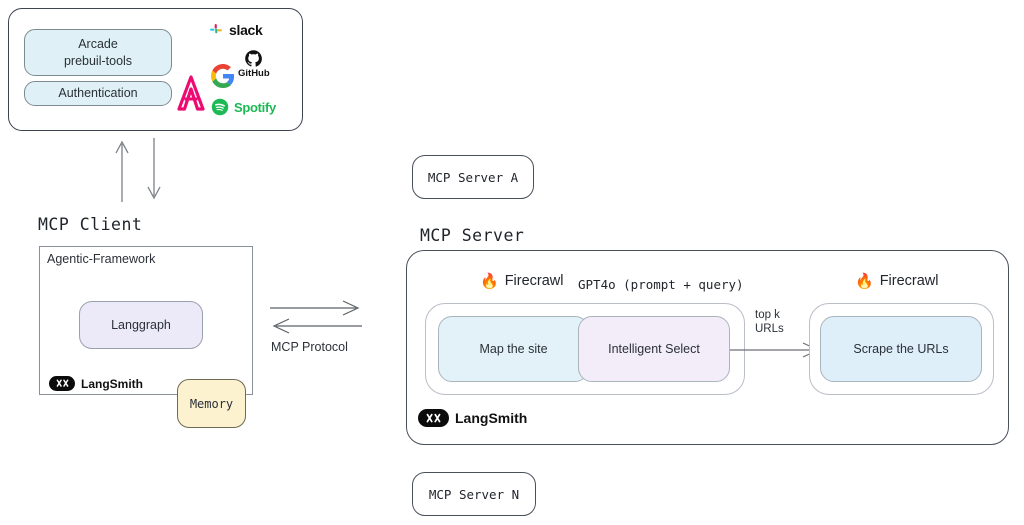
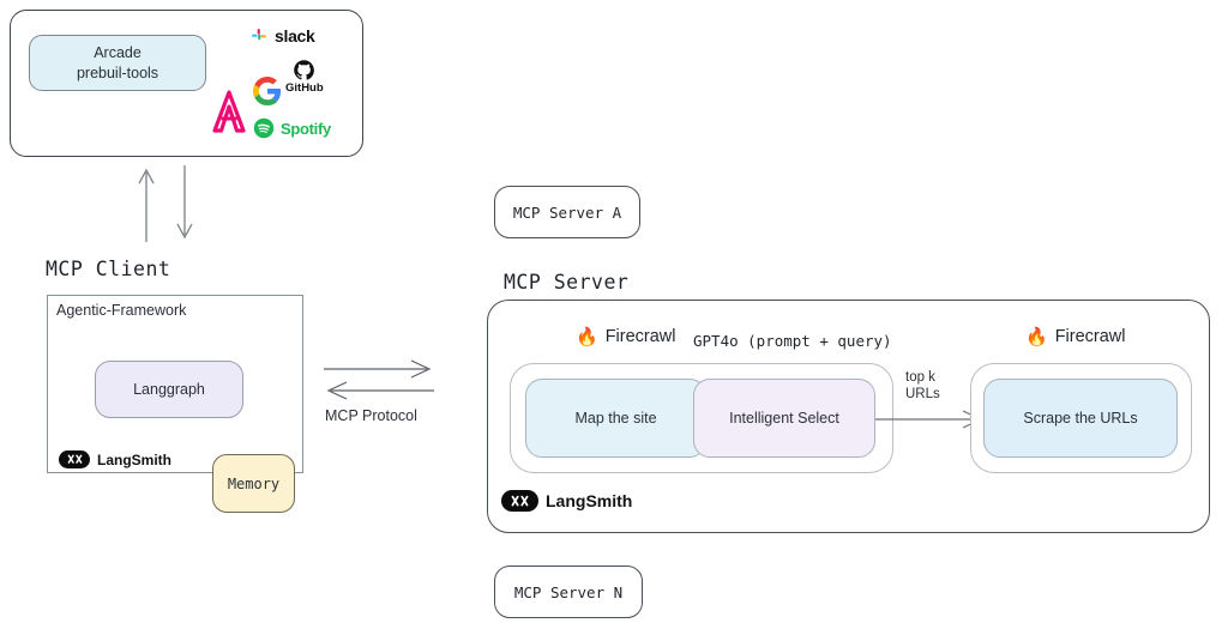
  Arcade
  prebuil-tools
- Authentication
  slack
  GitHub
  Spotify
  MCP Client
  Agentic-Framework
  Langgraph
  LangSmith
  Memory
  MCP Protocol
  MCP Server A
  MCP Server
  🔥
  Firecrawl
  GPT4o (prompt + query)
  🔥
  Firecrawl
  Map the site
  Intelligent Select
  top k
  URLs
  Scrape the URLs
  LangSmith
  MCP Server N
